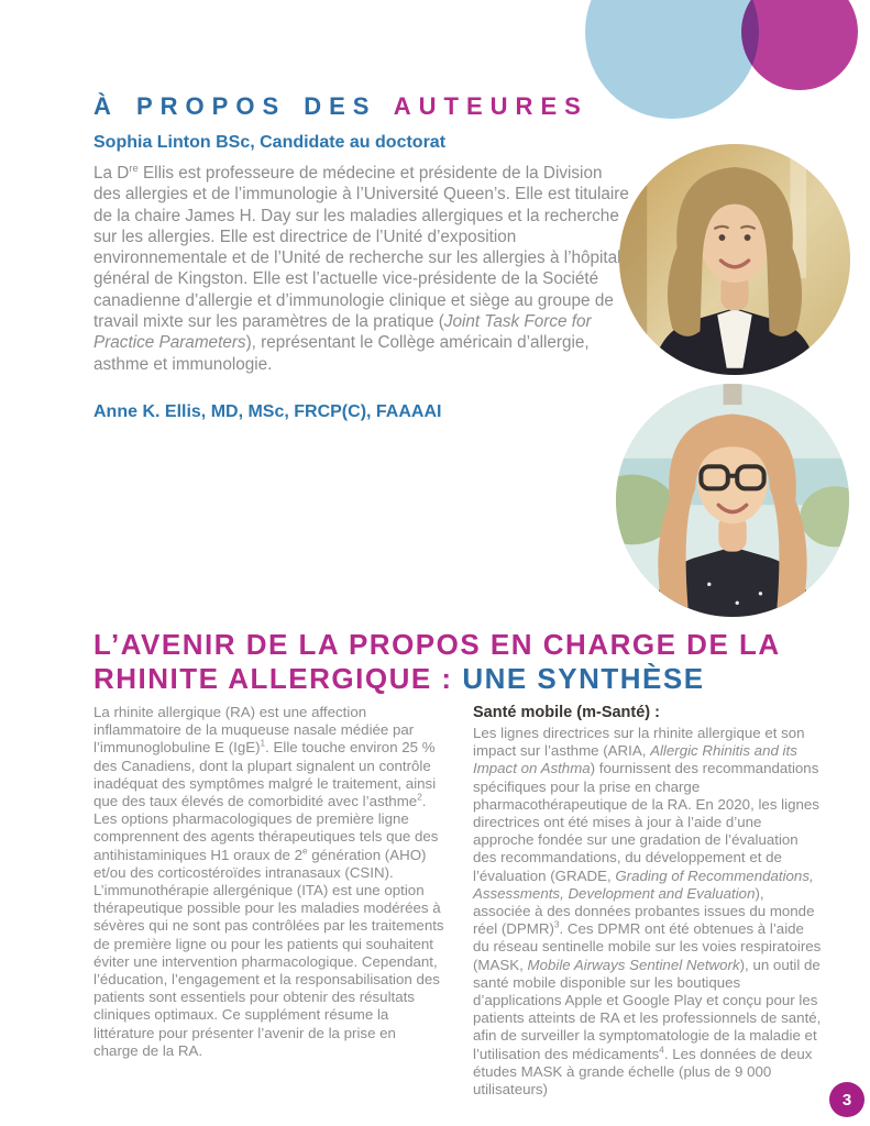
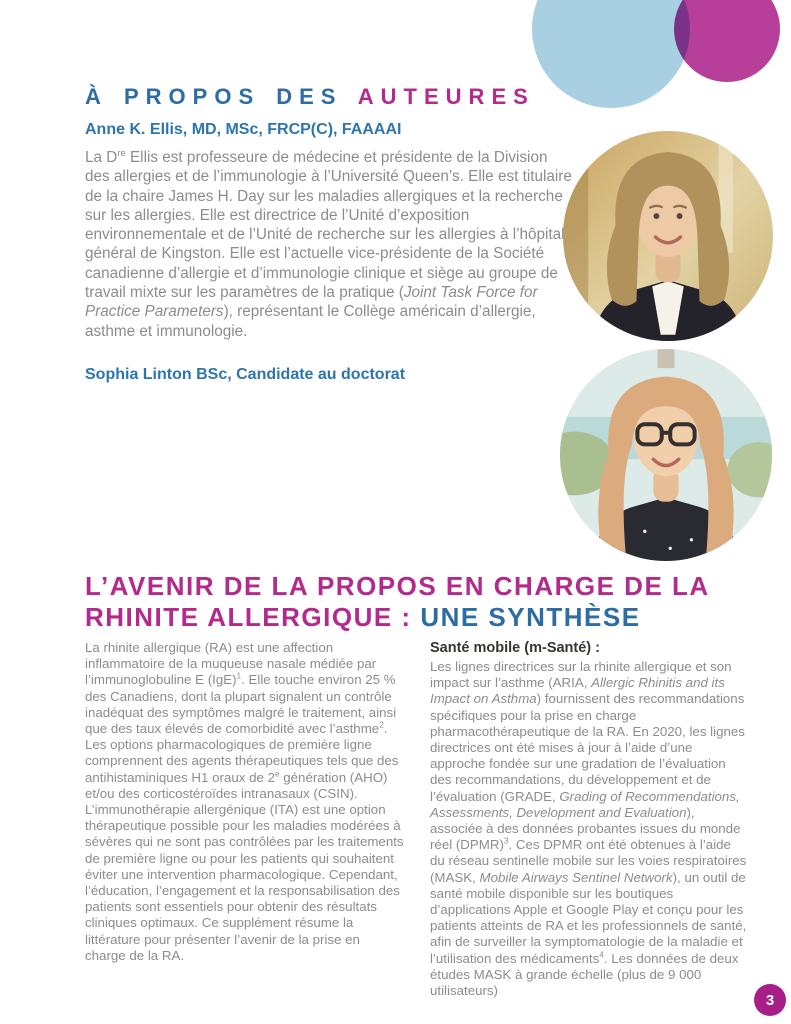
  À PROPOS DES AUTEURES
- Sophia Linton BSc, Candidate au doctorat
+ Anne K. Ellis, MD, MSc, FRCP(C), FAAAAI
  La Dre Ellis est professeure de médecine et présidente de la Division des allergies et de l’immunologie à l’Université Queen’s. Elle est titulaire de la chaire James H. Day sur les maladies allergiques et la recherche sur les allergies. Elle est directrice de l’Unité d’exposition environnementale et de l’Unité de recherche sur les allergies à l’hôpita général de Kingston. Elle est l’actuelle vice-présidente de la Société canadienne d’allergie et d’immunologie clinique et siège au groupe de travail mixte sur les paramètres de la pratique (Joint Task Force for Practice Parameters), représentant le Collège américain d’allergie, asthme et immunologie.
- Anne K. Ellis, MD, MSc, FRCP(C), FAAAAI
+ Sophia Linton BSc, Candidate au doctorat
  L’AVENIR DE LA PROPOS EN CHARGE DE LA
  RHINITE ALLERGIQUE : UNE SYNTHÈSE
  La rhinite allergique (RA) est une affection inflammatoire de la muqueuse nasale médiée par l’immunoglobuline E (IgE)1. Elle touche environ 25 % des Canadiens, dont la plupart signalent un contrôle inadéquat des symptômes malgré le traitement, ainsi que des taux élevés de comorbidité avec l’asthme2. Les options pharmacologiques de première ligne comprennent des agents thérapeutiques tels que des antihistaminiques H1 oraux de 2e génération (AHO) et/ou des corticostéroïdes intranasaux (CSIN). L’immunothérapie allergénique (ITA) est une option thérapeutique possible pour les maladies modérées à sévères qui ne sont pas contrôlées par les traitements de première ligne ou pour les patients qui souhaitent éviter une intervention pharmacologique. Cependant, l’éducation, l’engagement et la responsabilisation des patients sont essentiels pour obtenir des résultats cliniques optimaux. Ce supplément résume la littérature pour présenter l’avenir de la prise en charge de la RA.
  Santé mobile (m-Santé) :
  Les lignes directrices sur la rhinite allergique et son impact sur l’asthme (ARIA, Allergic Rhinitis and its Impact on Asthma) fournissent des recommandations spécifiques pour la prise en charge pharmacothérapeutique de la RA. En 2020, les lignes directrices ont été mises à jour à l’aide d’une approche fondée sur une gradation de l’évaluation des recommandations, du développement et de l’évaluation (GRADE, Grading of Recommendations, Assessments, Development and Evaluation), associée à des données probantes issues du monde réel (DPMR)3. Ces DPMR ont été obtenues à l’aide du réseau sentinelle mobile sur les voies respiratoires (MASK, Mobile Airways Sentinel Network), un outil de santé mobile disponible sur les boutiques d’applications Apple et Google Play et conçu pour les patients atteints de RA et les professionnels de santé, afin de surveiller la symptomatologie de la maladie et l’utilisation des médicaments4. Les données de deux études MASK à grande échelle (plus de 9 000 utilisateurs)
  3
